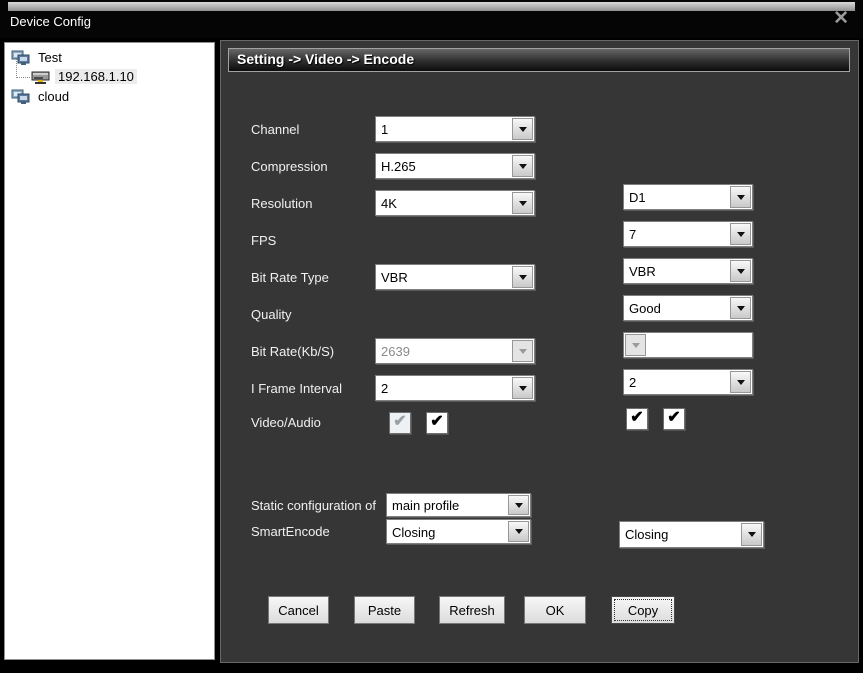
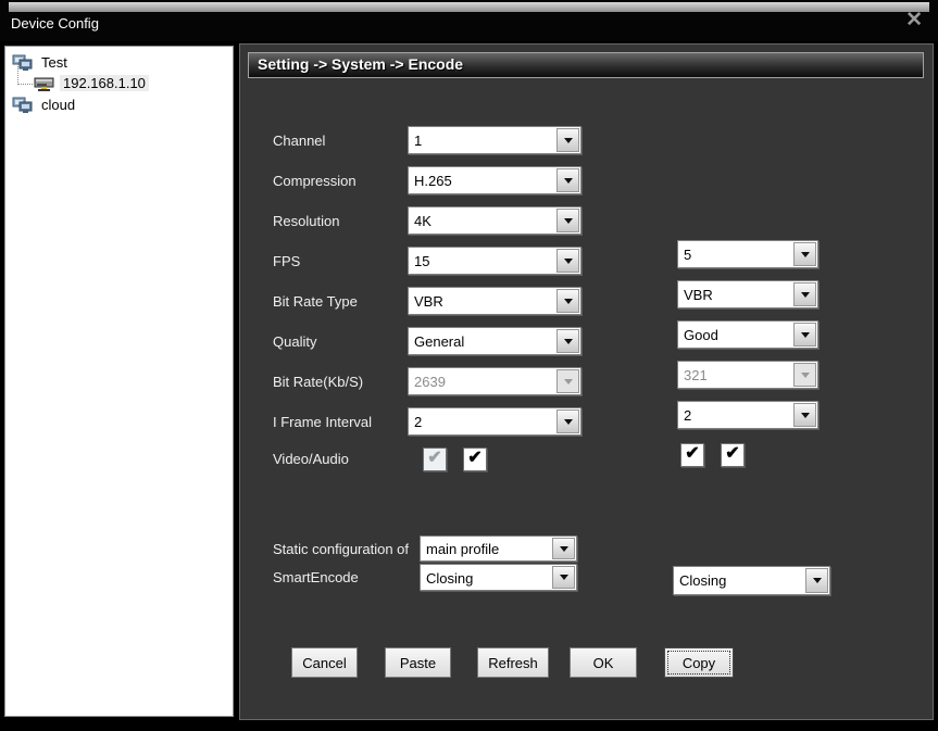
  Device Config
  ✕
  Test
  192.168.1.10
  cloud
- Setting -> Video -> Encode
+ Setting -> System -> Encode
  Channel
  Compression
  Resolution
  FPS
  Bit Rate Type
  Quality
  Bit Rate(Kb/S)
  I Frame Interval
  Video/Audio
  Static configuration of
  SmartEncode
  1
  H.265
  4K
+ 15
  VBR
+ General
  2639
  2
- D1
- 7
+ 5
  VBR
  Good
+ 321
  2
  ✔
  ✔
  ✔
  ✔
  main profile
  Closing
  Closing
  Cancel
  Paste
  Refresh
  OK
  Copy
